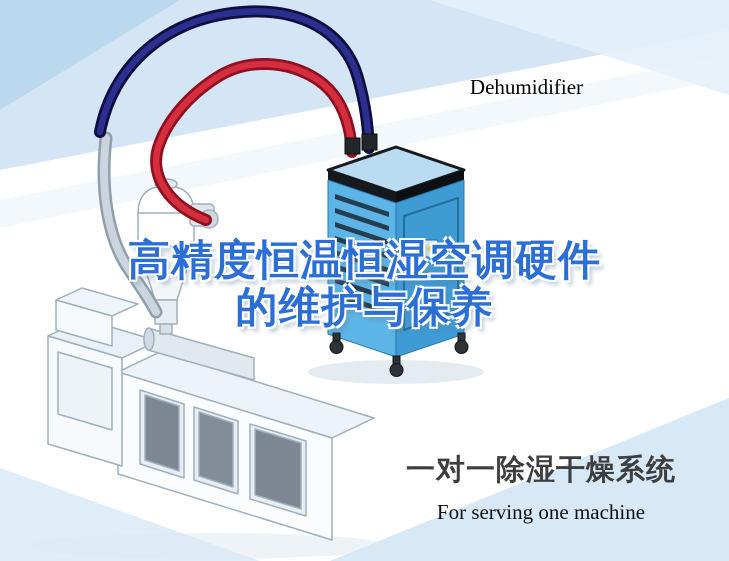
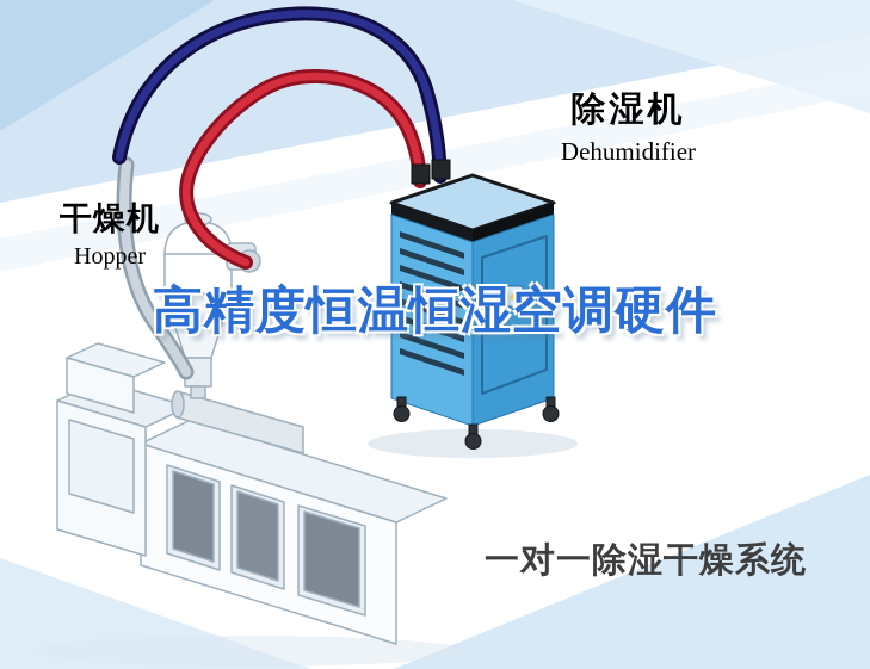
+ 干燥机
+ Hopper
+ 除湿机
  Dehumidifier
  高精度恒温恒湿空调硬件
- 的维护与保养
  一对一除湿干燥系统
- For serving one machine
